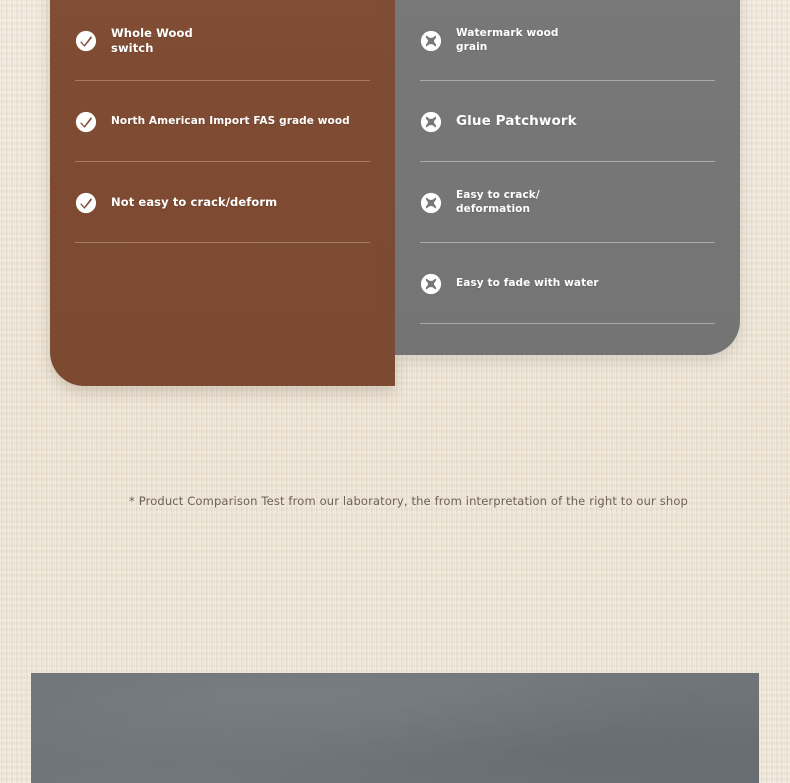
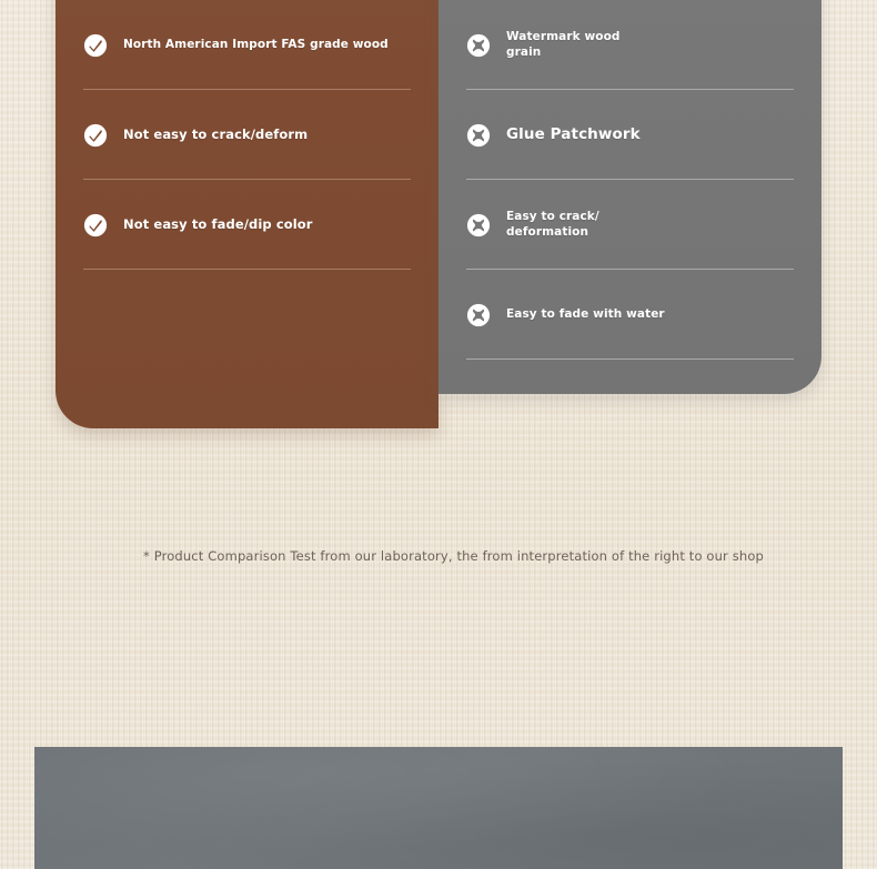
- Whole Wood
- switch
  North American Import FAS grade wood
  Not easy to crack/deform
+ Not easy to fade/dip color
  Watermark wood
  grain
  Glue Patchwork
  Easy to crack/
  deformation
  Easy to fade with water
  * Product Comparison Test from our laboratory, the from interpretation of the right to our shop
